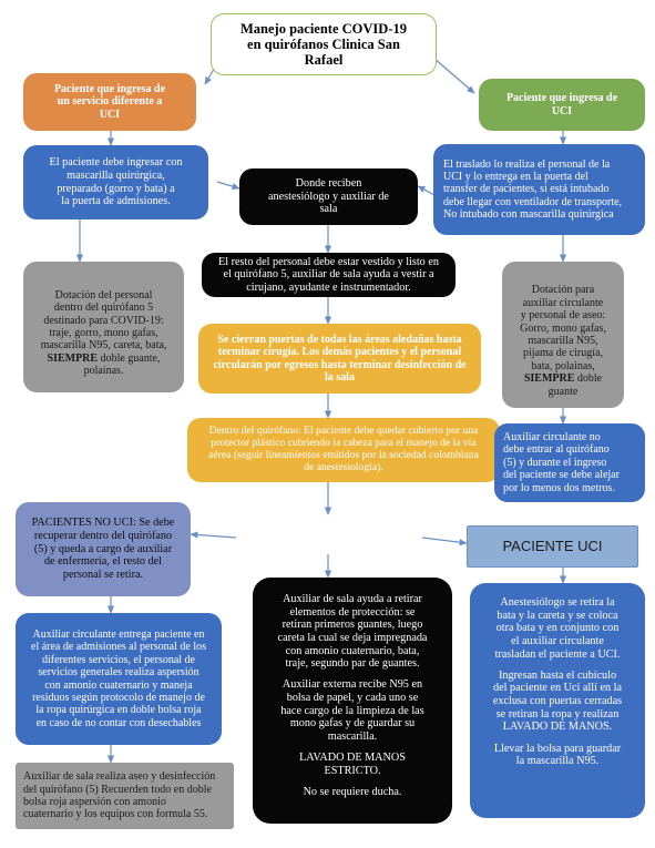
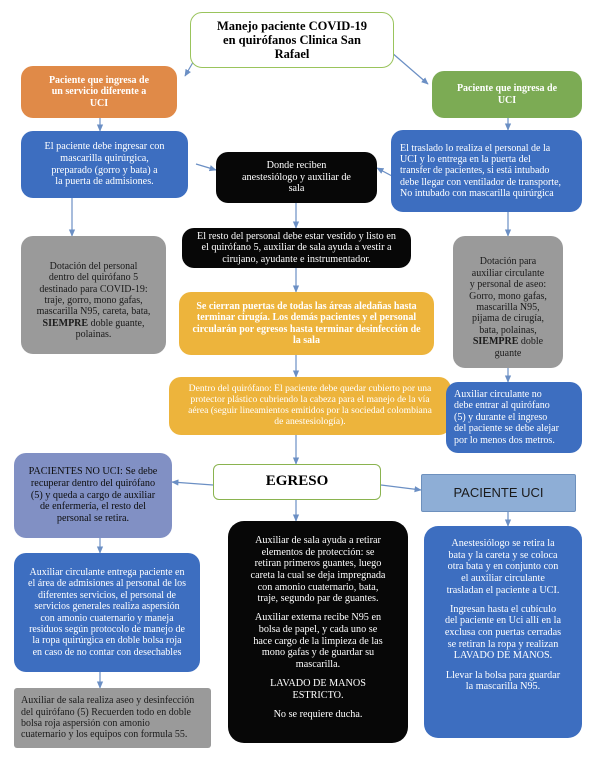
  Manejo paciente COVID-19
  en quirófanos Clinica San
  Rafael
  Paciente que ingresa de
  un servicio diferente a
  UCI
  Paciente que ingresa de
  UCI
  El paciente debe ingresar con
  mascarilla quirúrgica,
  preparado (gorro y bata) a
  la puerta de admisiones.
  El traslado lo realiza el personal de la
  UCI y lo entrega en la puerta del
  transfer de pacientes, si está intubado
  debe llegar con ventilador de transporte,
  No intubado con mascarilla quirúrgica
  Donde reciben
  anestesiólogo y auxiliar de
  sala
  El resto del personal debe estar vestido y listo en
  el quirófano 5, auxiliar de sala ayuda a vestir a
  cirujano, ayudante e instrumentador.
  Dotación del personal
  dentro del quirófano 5
  destinado para COVID-19:
  traje, gorro, mono gafas,
  mascarilla N95, careta, bata,
  SIEMPRE doble guante,
  polainas.
  Dotación para
  auxiliar circulante
  y personal de aseo:
  Gorro, mono gafas,
  mascarilla N95,
  pijama de cirugía,
  bata, polainas,
  SIEMPRE doble
  guante
  Se cierran puertas de todas las áreas aledañas hasta
  terminar cirugía. Los demás pacientes y el personal
  circularán por egresos hasta terminar desinfección de
  la sala
  Dentro del quirófano: El paciente debe quedar cubierto por una
  protector plástico cubriendo la cabeza para el manejo de la vía
  aérea (seguir lineamientos emitidos por la sociedad colombiana
  de anestesiología).
  Auxiliar circulante no
  debe entrar al quirófano
  (5) y durante el ingreso
  del paciente se debe alejar
  por lo menos dos metros.
  PACIENTES NO UCI: Se debe
  recuperar dentro del quirófano
  (5) y queda a cargo de auxiliar
  de enfermería, el resto del
  personal se retira.
+ EGRESO
  PACIENTE UCI
  Auxiliar circulante entrega paciente en
  el área de admisiones al personal de los
  diferentes servicios, el personal de
  servicios generales realiza aspersión
  con amonio cuaternario y maneja
  residuos según protocolo de manejo de
  la ropa quirúrgica en doble bolsa roja
  en caso de no contar con desechables
  Auxiliar de sala realiza aseo y desinfección
  del quirófano (5) Recuerden todo en doble
  bolsa roja aspersión con amonio
  cuaternario y los equipos con formula 55.
  Auxiliar de sala ayuda a retirar
  elementos de protección: se
  retiran primeros guantes, luego
  careta la cual se deja impregnada
  con amonio cuaternario, bata,
  traje, segundo par de guantes.
  Auxiliar externa recibe N95 en
  bolsa de papel, y cada uno se
  hace cargo de la limpieza de las
  mono gafas y de guardar su
  mascarilla.
  LAVADO DE MANOS
  ESTRICTO.
  No se requiere ducha.
  Anestesiólogo se retira la
  bata y la careta y se coloca
  otra bata y en conjunto con
  el auxiliar circulante
  trasladan el paciente a UCI.
  Ingresan hasta el cubículo
  del paciente en Uci allí en la
  exclusa con puertas cerradas
  se retiran la ropa y realizan
  LAVADO DE MANOS.
  Llevar la bolsa para guardar
  la mascarilla N95.
